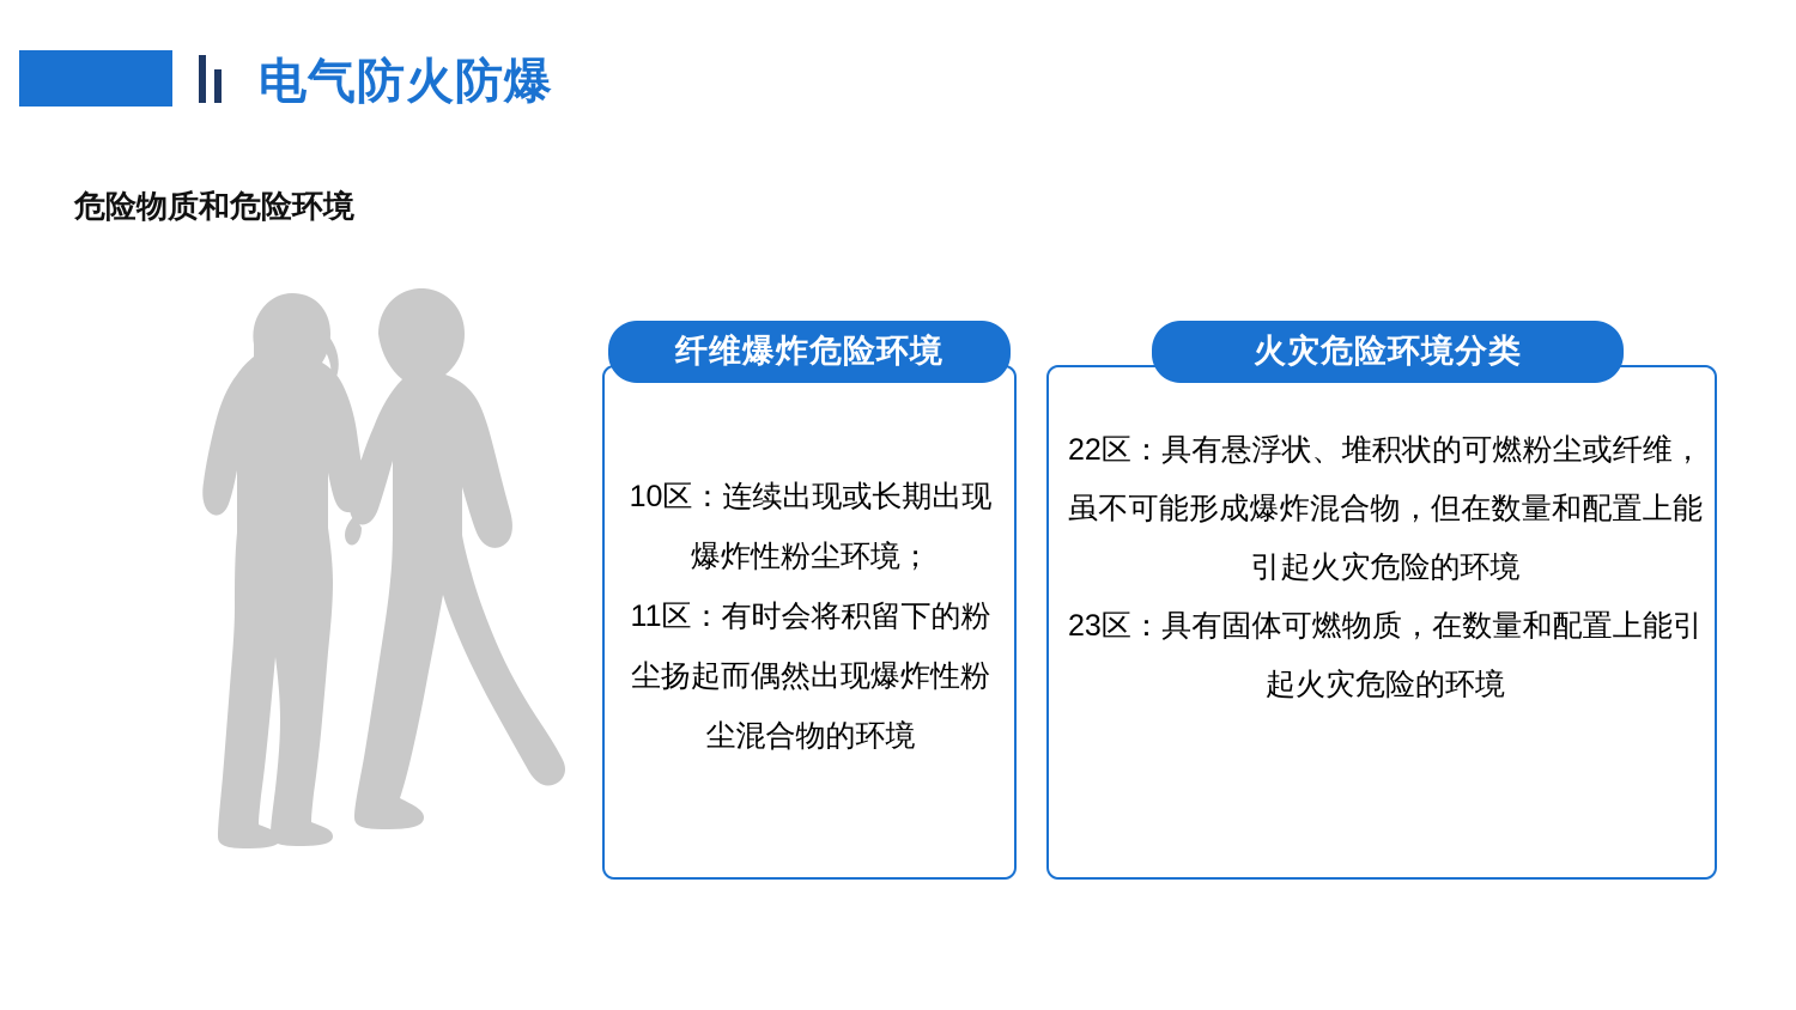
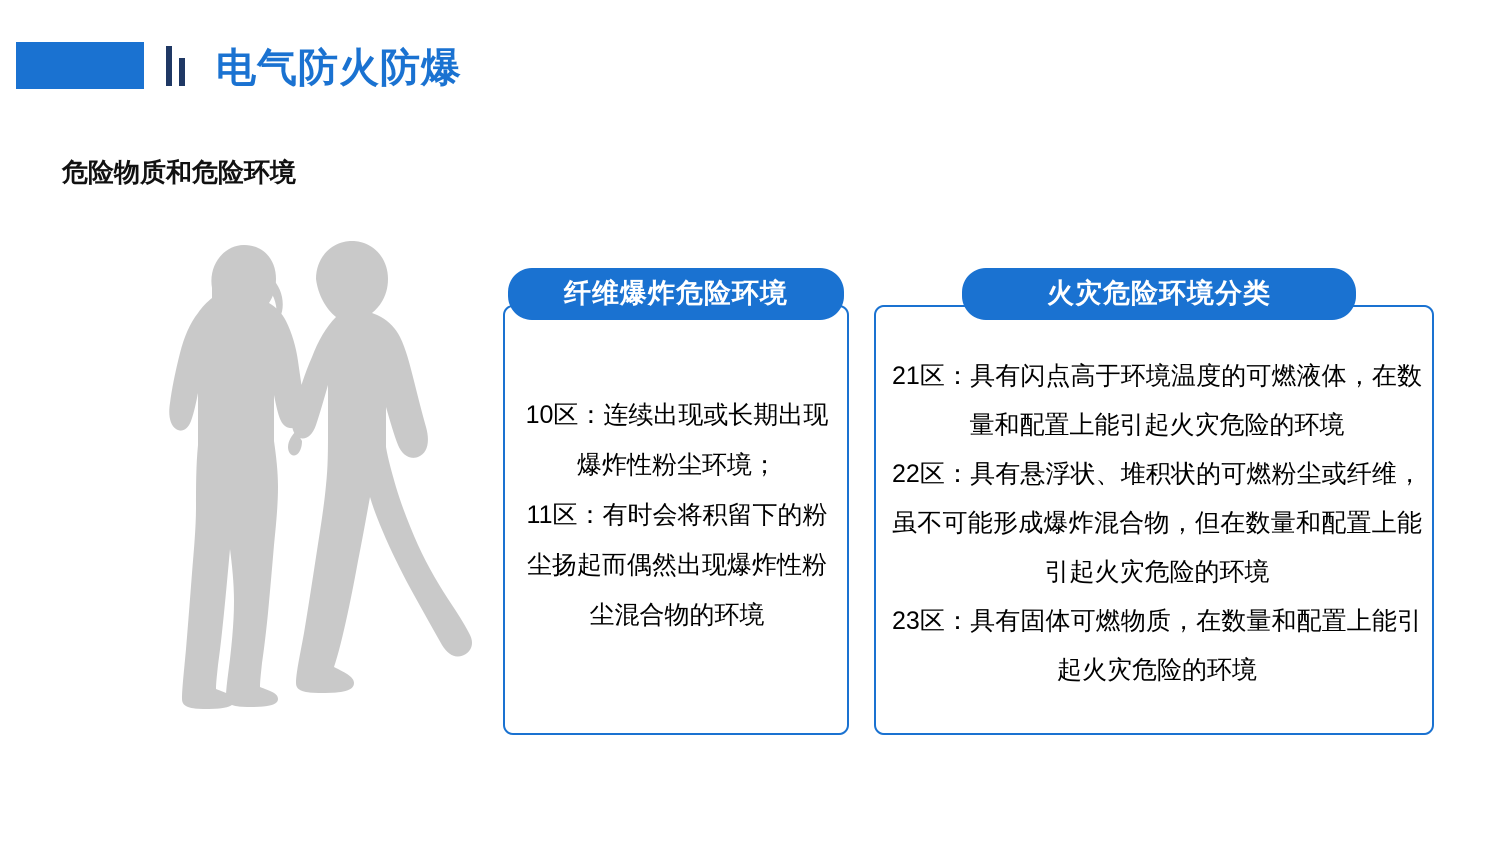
  电气防火防爆
  危险物质和危险环境
  纤维爆炸危险环境
  10区：连续出现或长期出现爆炸性粉尘环境；
  11区：有时会将积留下的粉尘扬起而偶然出现爆炸性粉尘混合物的环境
  火灾危险环境分类
+ 21区：具有闪点高于环境温度的可燃液体，在数量和配置上能引起火灾危险的环境
  22区：具有悬浮状、堆积状的可燃粉尘或纤维，虽不可能形成爆炸混合物，但在数量和配置上能引起火灾危险的环境
  23区：具有固体可燃物质，在数量和配置上能引起火灾危险的环境
